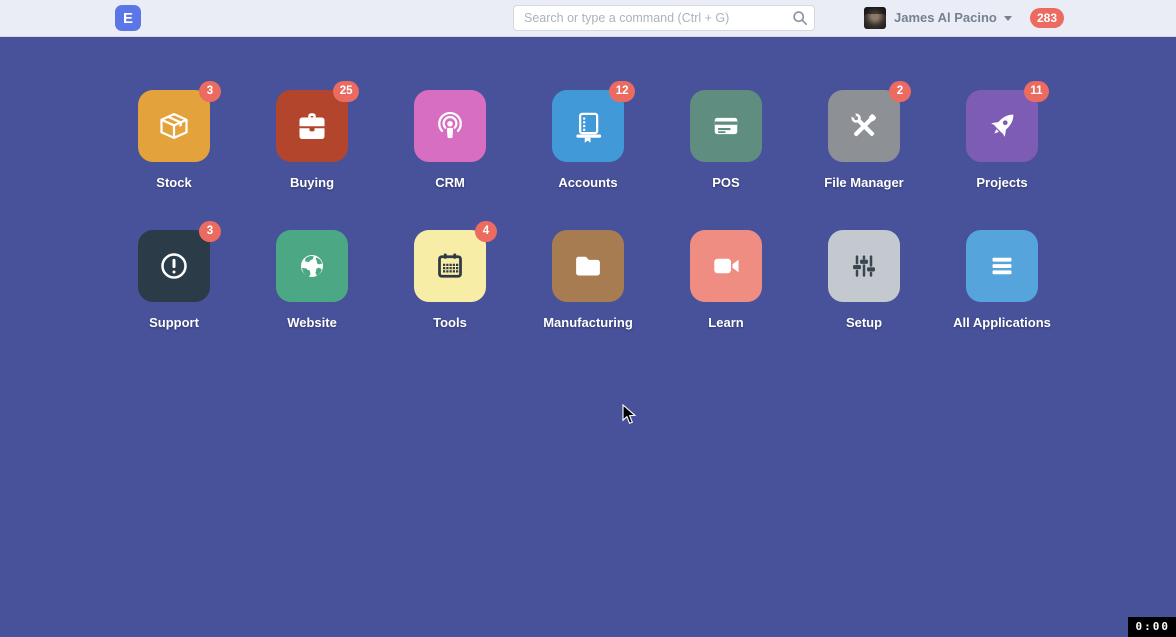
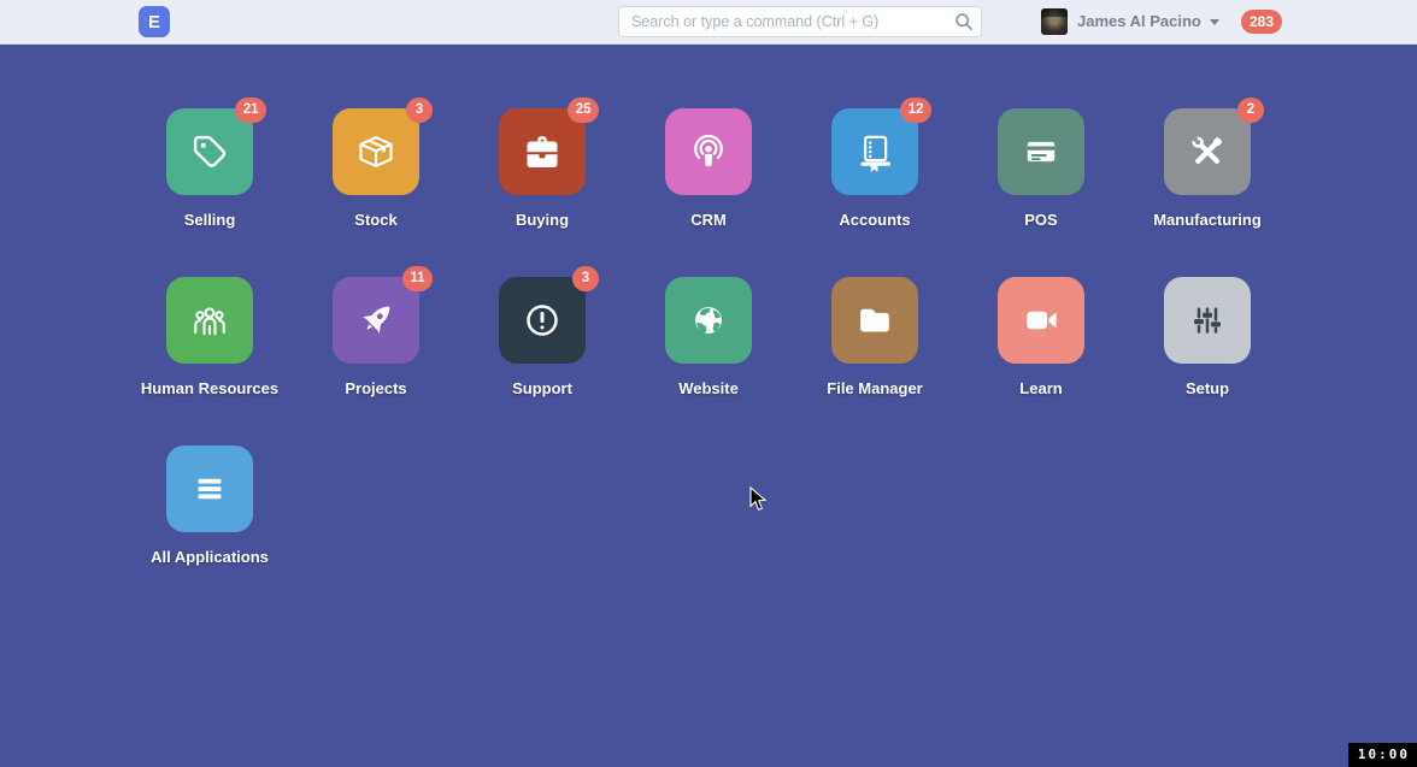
  E
  Search or type a command (Ctrl + G)
  James Al Pacino
  283
+ 21
+ Selling
  3
  Stock
  25
  Buying
  CRM
  12
  Accounts
  POS
  2
- File Manager
+ Manufacturing
+ Human Resources
  11
  Projects
  3
  Support
  Website
- 4
- Tools
- Manufacturing
+ File Manager
  Learn
  Setup
  All Applications
- 0:00
+ 10:00
